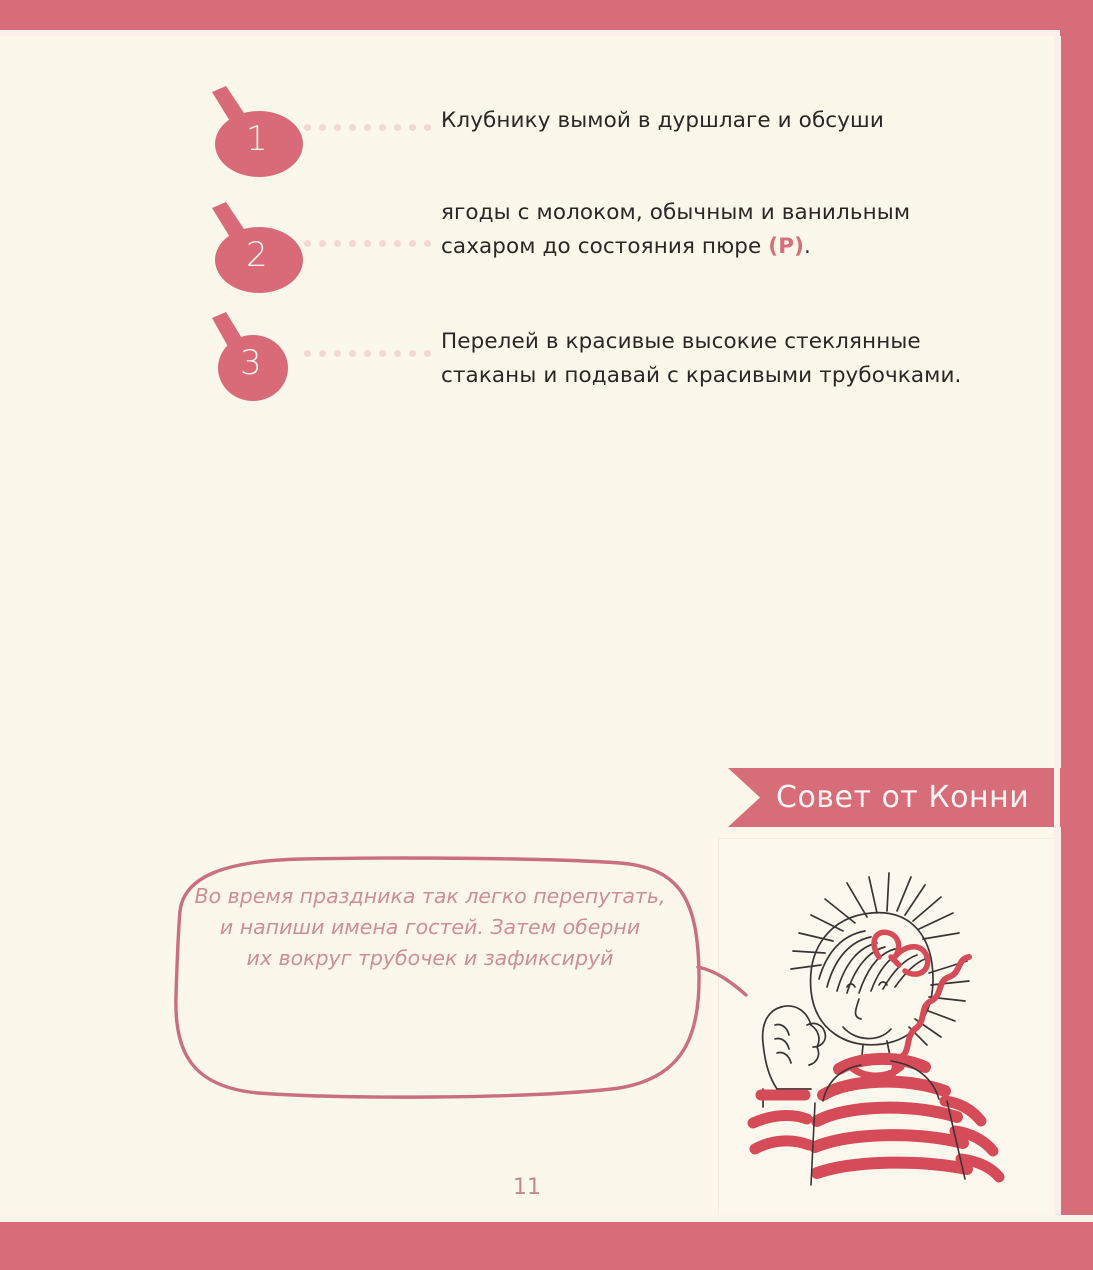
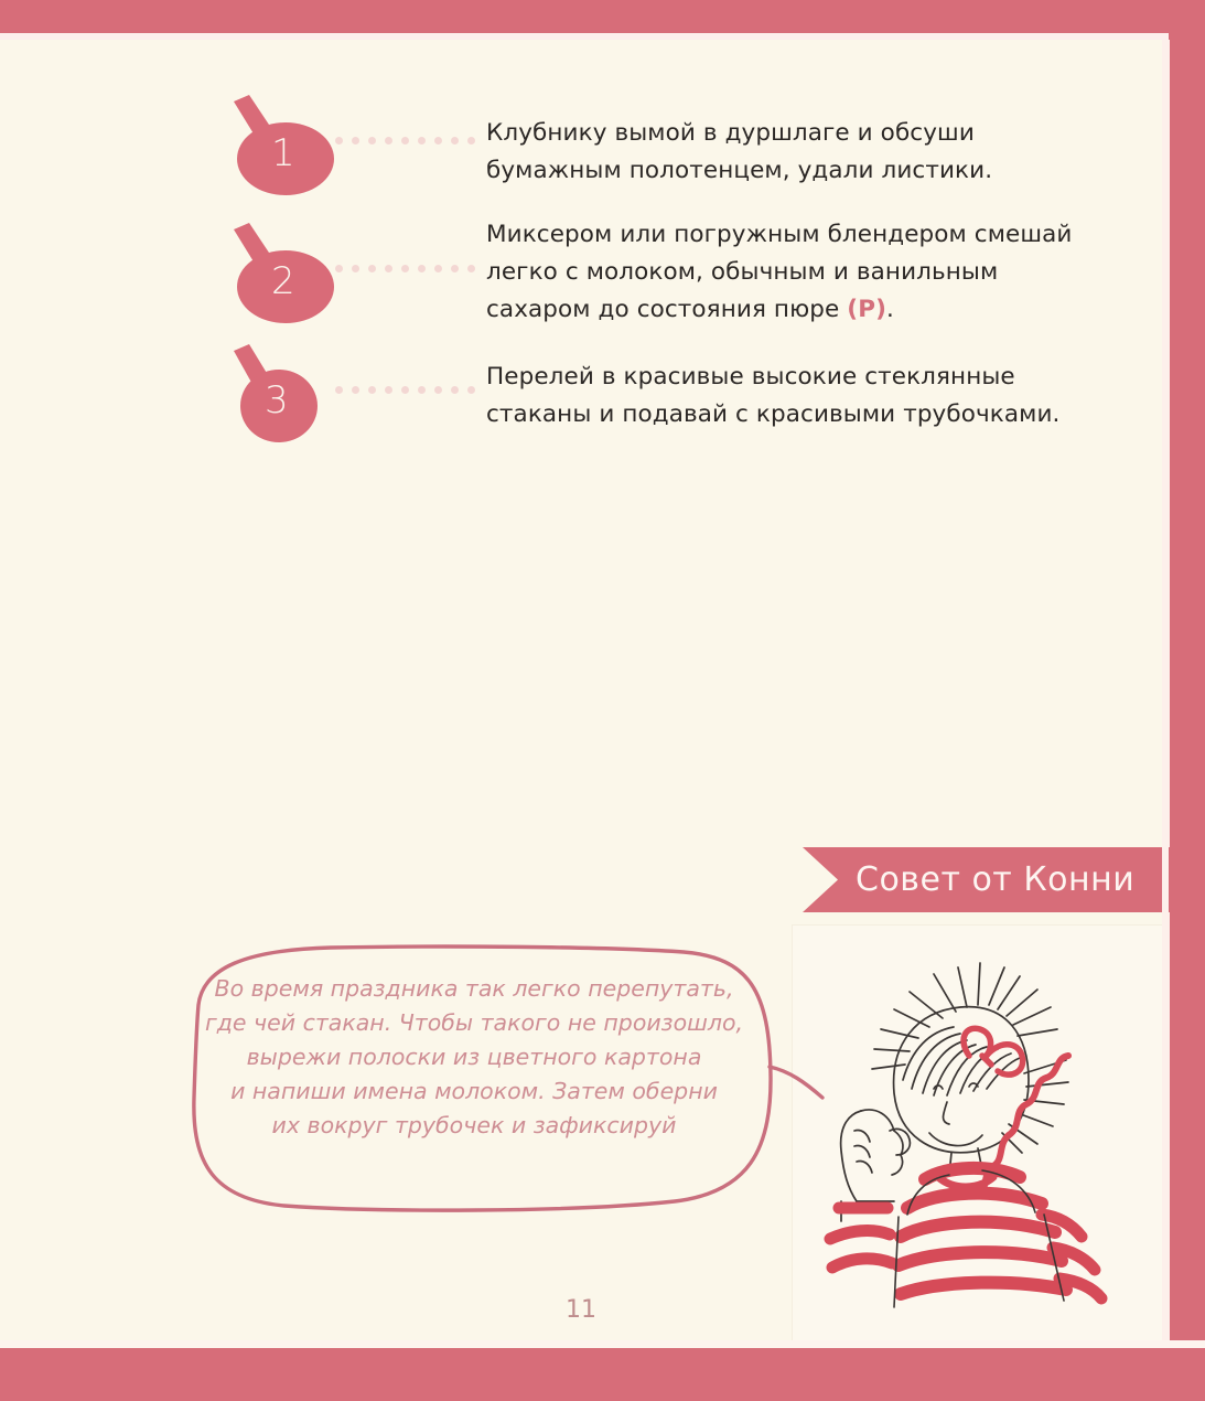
  1
  Клубнику вымой в дуршлаге и обсуши
+ бумажным полотенцем, удали листики.
  2
+ Миксером или погружным блендером смешай
- ягоды с молоком, обычным и ванильным
+ легко с молоком, обычным и ванильным
  сахаром до состояния пюре (P).
  3
  Перелей в красивые высокие стеклянные
  стаканы и подавай с красивыми трубочками.
  Совет от Конни
  Во время праздника так легко перепутать,
+ где чей стакан. Чтобы такого не произошло,
+ вырежи полоски из цветного картона
- и напиши имена гостей. Затем оберни
+ и напиши имена молоком. Затем оберни
  их вокруг трубочек и зафиксируй
  11
